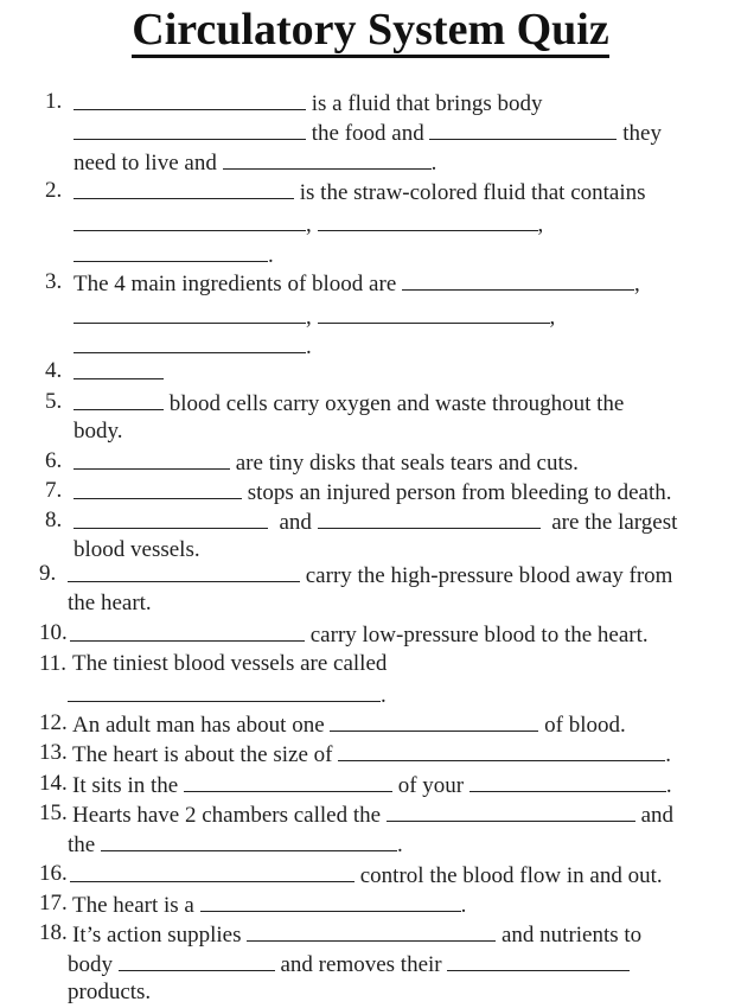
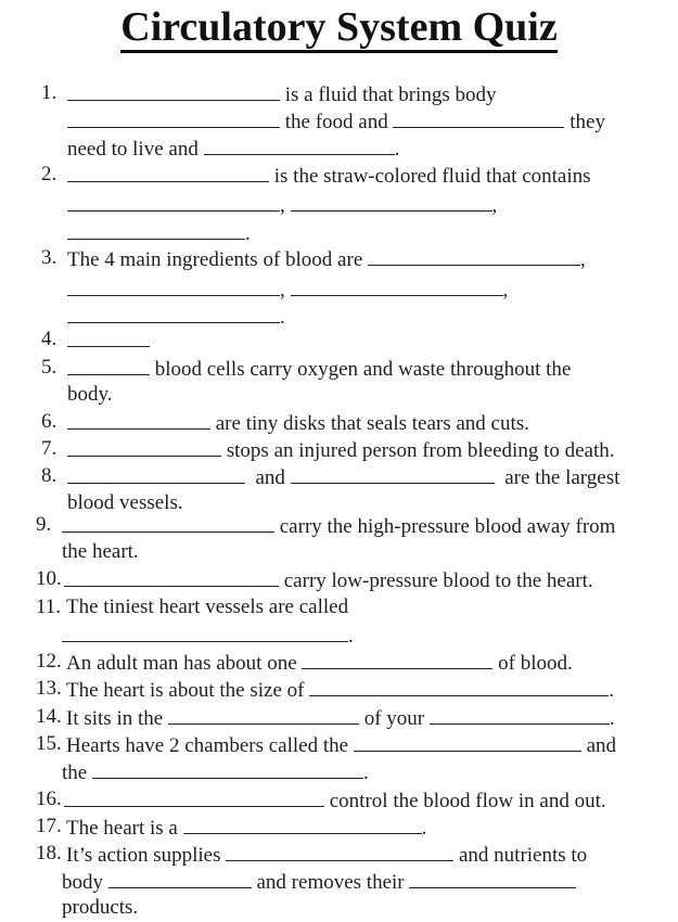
  Circulatory System Quiz
  1.
  is a fluid that brings body
  the food and they
  need to live and .
  2.
  is the straw-colored fluid that contains
  , ,
  .
  3.
  The 4 main ingredients of blood are ,
  , ,
  .
  4.
  5.
  blood cells carry oxygen and waste throughout the
  body.
  6.
  are tiny disks that seals tears and cuts.
  7.
  stops an injured person from bleeding to death.
  8.
  and are the largest
  blood vessels.
  9.
  carry the high-pressure blood away from
  the heart.
  10.
  carry low-pressure blood to the heart.
  11.
- The tiniest blood vessels are called
+ The tiniest heart vessels are called
  .
  12.
  An adult man has about one of blood.
  13.
  The heart is about the size of .
  14.
  It sits in the of your .
  15.
  Hearts have 2 chambers called the and
  the .
  16.
  control the blood flow in and out.
  17.
  The heart is a .
  18.
  It’s action supplies and nutrients to
  body and removes their
  products.
